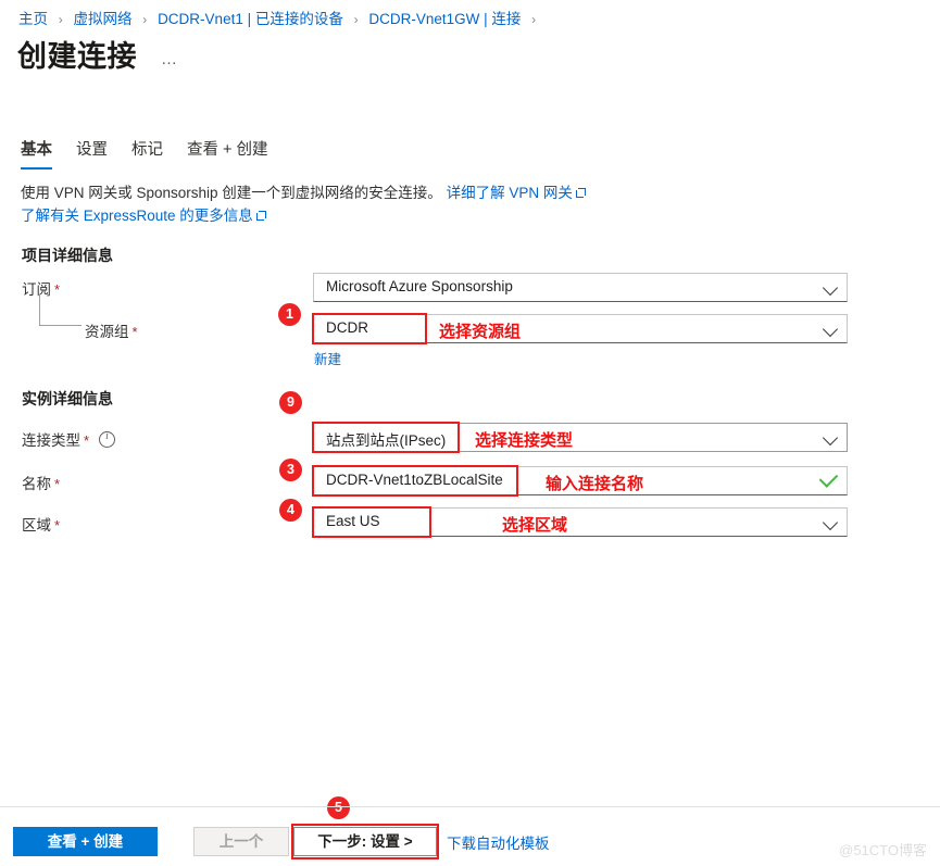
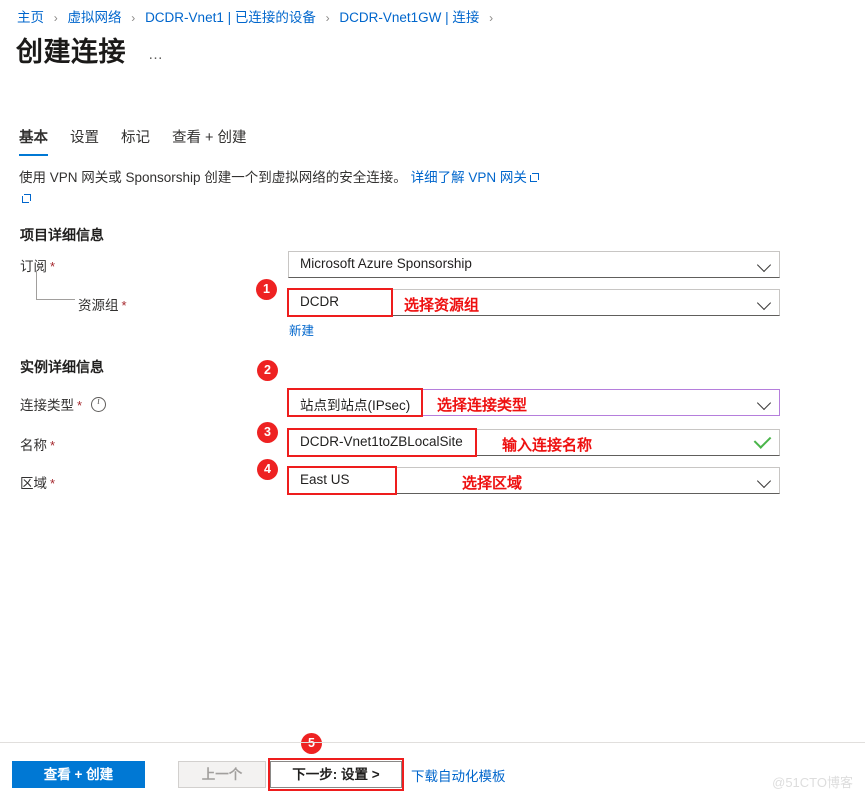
  主页 › 虚拟网络 › DCDR-Vnet1 | 已连接的设备 › DCDR-Vnet1GW | 连接 ›
  创建连接
  …
  基本
  设置
  标记
  查看 + 创建
  使用 VPN 网关或 Sponsorship 创建一个到虚拟网络的安全连接。 详细了解 VPN 网关
- 了解有关 ExpressRoute 的更多信息
  项目详细信息
  订阅 *
  资源组 *
  Microsoft Azure Sponsorship
  DCDR
  新建
  实例详细信息
  连接类型 *
  名称 *
  区域 *
  站点到站点(IPsec)
  DCDR-Vnet1toZBLocalSite
  East US
  1
  选择资源组
- 9
+ 2
  选择连接类型
  3
  输入连接名称
  4
  选择区域
  5
  查看 + 创建
  上一个
  下一步: 设置 >
  下载自动化模板
  @51CTO博客
